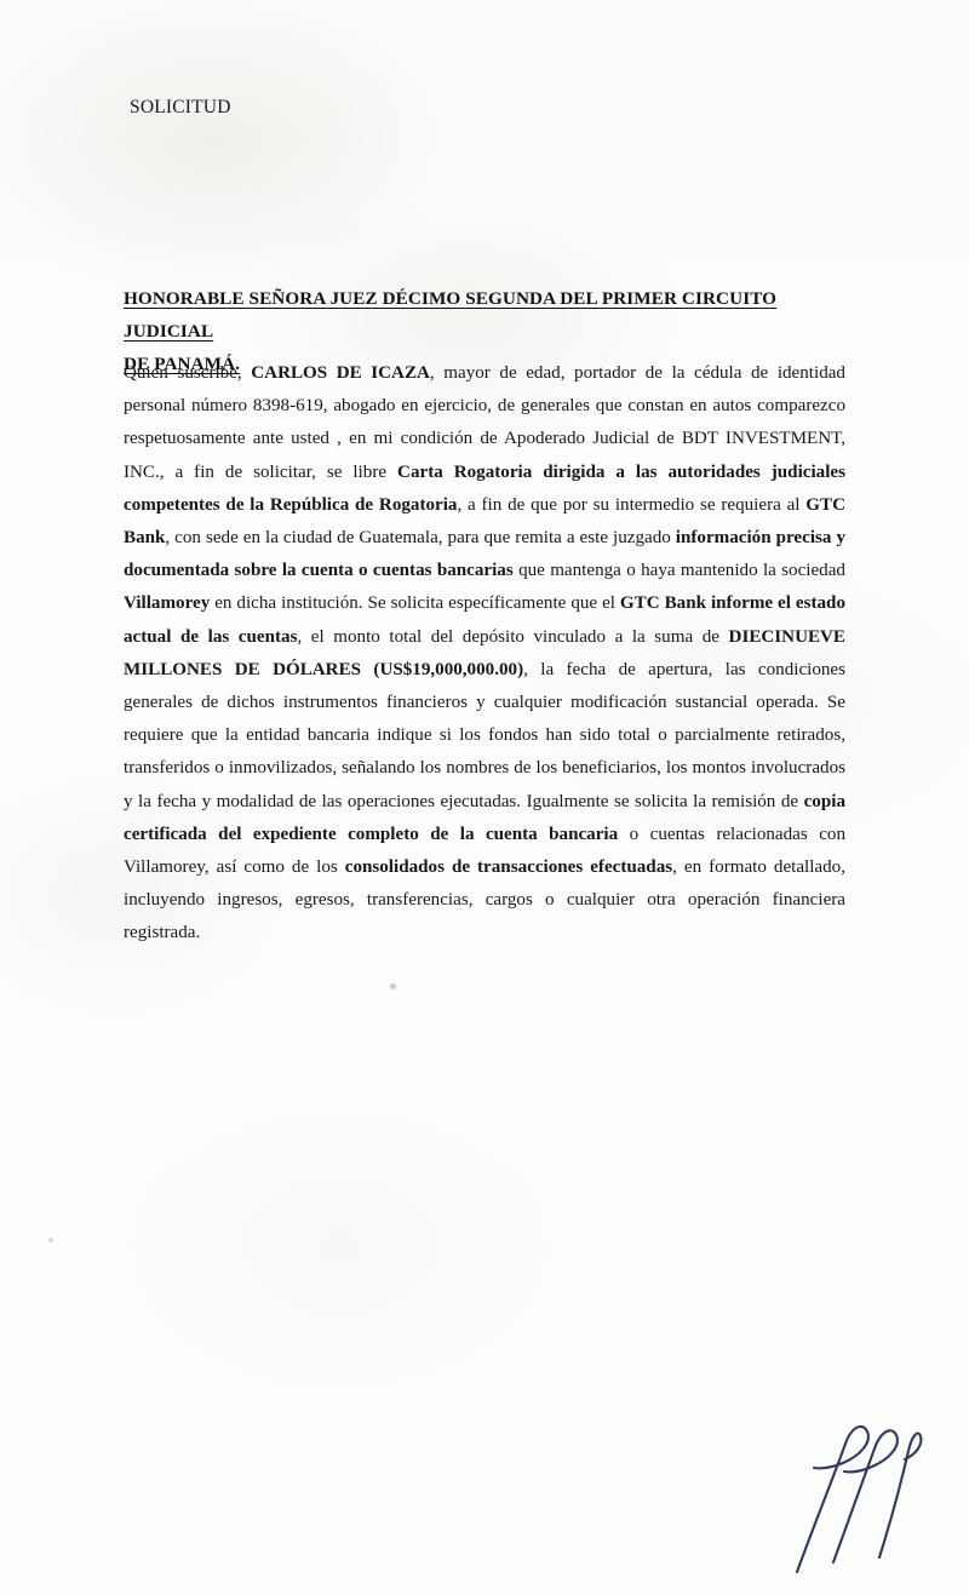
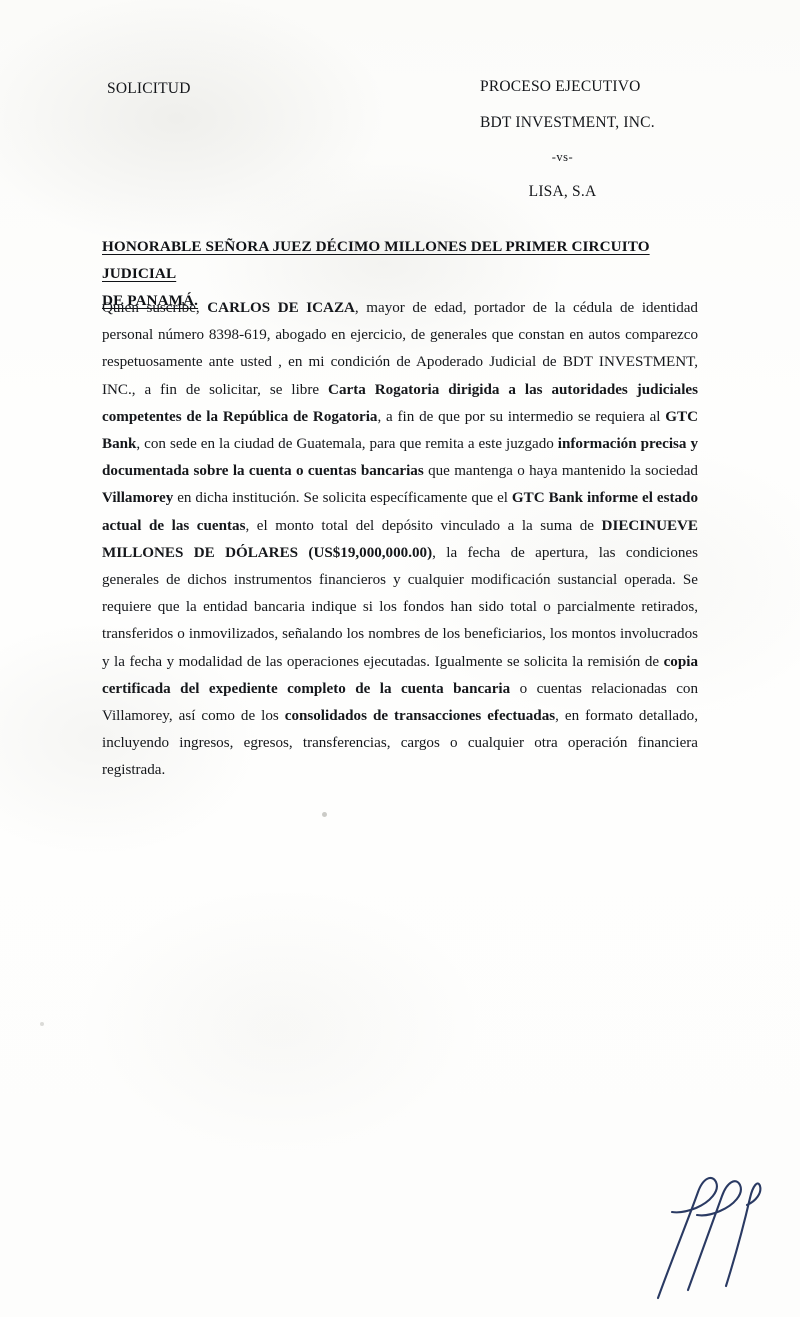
  SOLICITUD
+ PROCESO EJECUTIVO
+ BDT INVESTMENT, INC.
+ -vs-
+ LISA, S.A
- HONORABLE SEÑORA JUEZ DÉCIMO SEGUNDA DEL PRIMER CIRCUITO JUDICIAL
+ HONORABLE SEÑORA JUEZ DÉCIMO MILLONES DEL PRIMER CIRCUITO JUDICIAL
  DE PANAMÁ.
  Quien suscribe, CARLOS DE ICAZA, mayor de edad, portador de la cédula de identidad personal número 8398-619, abogado en ejercicio, de generales que constan en autos comparezco respetuosamente ante usted , en mi condición de Apoderado Judicial de BDT INVESTMENT, INC., a fin de solicitar, se libre Carta Rogatoria dirigida a las autoridades judiciales competentes de la República de Rogatoria, a fin de que por su intermedio se requiera al GTC Bank, con sede en la ciudad de Guatemala, para que remita a este juzgado información precisa y documentada sobre la cuenta o cuentas bancarias que mantenga o haya mantenido la sociedad Villamorey en dicha institución. Se solicita específicamente que el GTC Bank informe el estado actual de las cuentas, el monto total del depósito vinculado a la suma de DIECINUEVE MILLONES DE DÓLARES (US$19,000,000.00), la fecha de apertura, las condiciones generales de dichos instrumentos financieros y cualquier modificación sustancial operada. Se requiere que la entidad bancaria indique si los fondos han sido total o parcialmente retirados, transferidos o inmovilizados, señalando los nombres de los beneficiarios, los montos involucrados y la fecha y modalidad de las operaciones ejecutadas. Igualmente se solicita la remisión de copia certificada del expediente completo de la cuenta bancaria o cuentas relacionadas con Villamorey, así como de los consolidados de transacciones efectuadas, en formato detallado, incluyendo ingresos, egresos, transferencias, cargos o cualquier otra operación financiera registrada.
